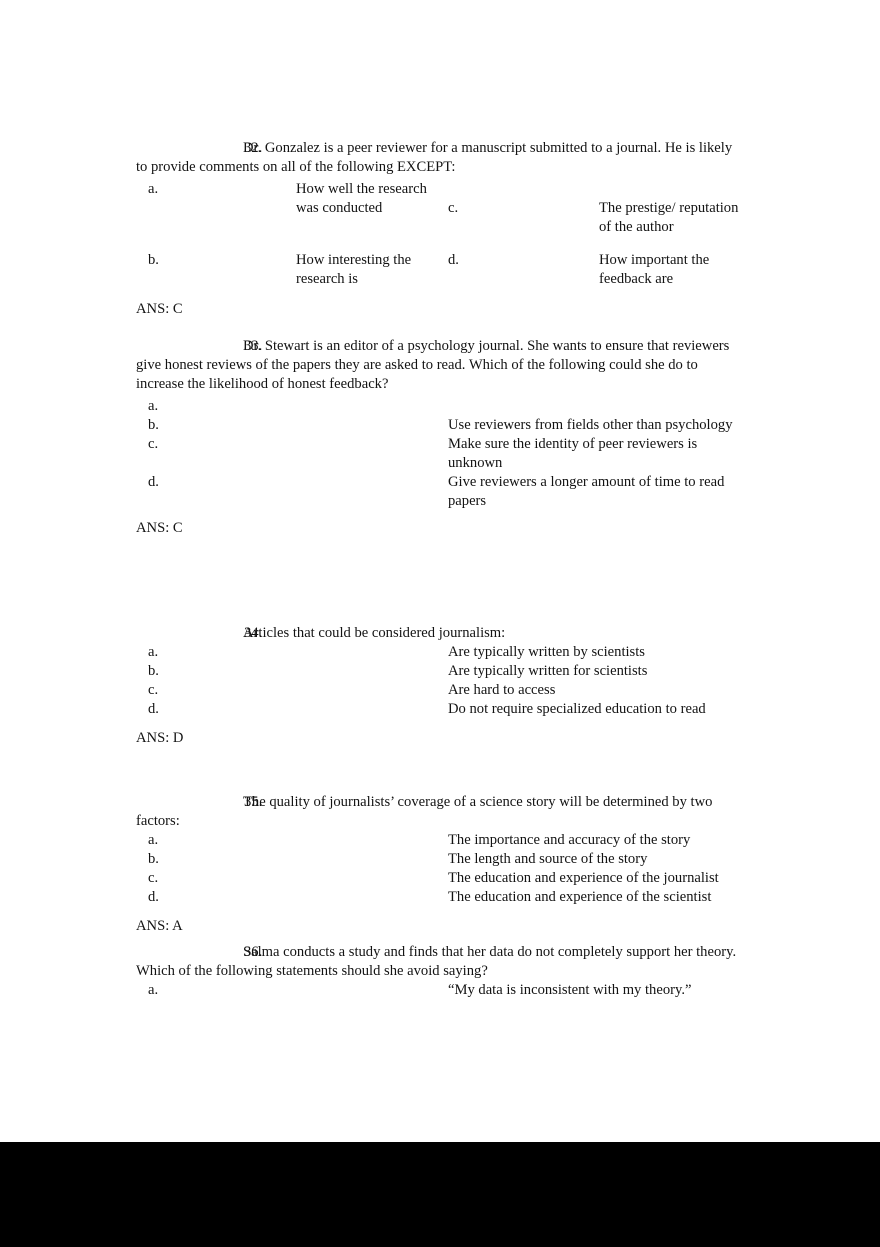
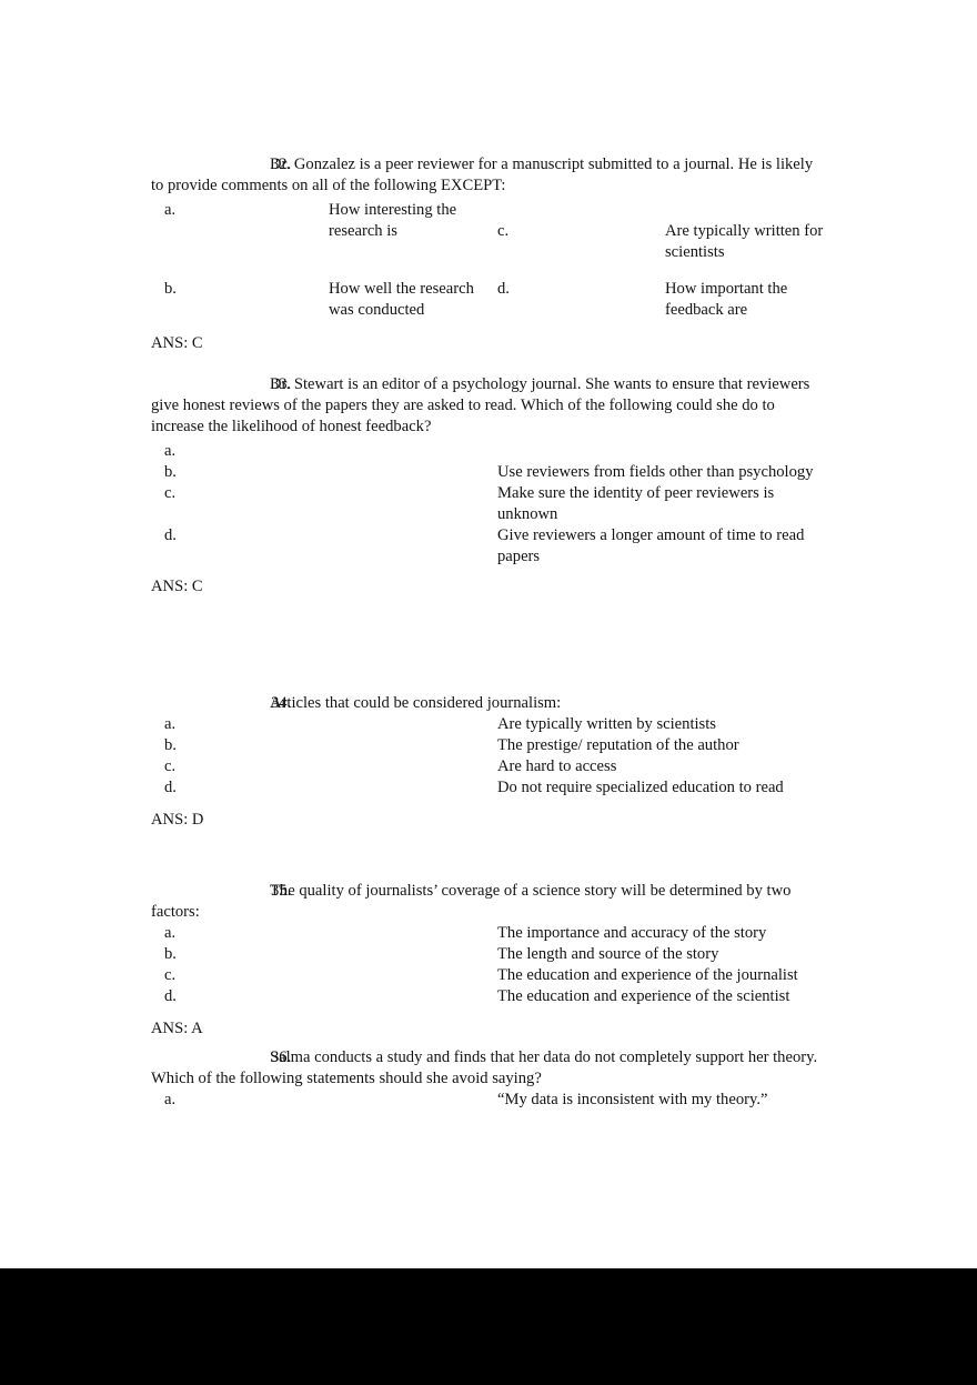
  32.Dr. Gonzalez is a peer reviewer for a manuscript submitted to a journal. He is likely to provide comments on all of the following EXCEPT:
  a.
- How well the research was conducted
+ How interesting the research is
  c.
- The prestige/ reputation of the author
+ Are typically written for scientists
  b.
- How interesting the research is
+ How well the research was conducted
  d.
  How important the feedback are
  ANS: C
  33.Dr. Stewart is an editor of a psychology journal. She wants to ensure that reviewers give honest reviews of the papers they are asked to read. Which of the following could she do to increase the likelihood of honest feedback?
  a.
  b.
  Use reviewers from fields other than psychology
  c.
  Make sure the identity of peer reviewers is unknown
  d.
  Give reviewers a longer amount of time to read papers
  ANS: C
  34.Articles that could be considered journalism:
  a.
  Are typically written by scientists
  b.
- Are typically written for scientists
+ The prestige/ reputation of the author
  c.
  Are hard to access
  d.
  Do not require specialized education to read
  ANS: D
  35.The quality of journalists’ coverage of a science story will be determined by two factors:
  a.
  The importance and accuracy of the story
  b.
  The length and source of the story
  c.
  The education and experience of the journalist
  d.
  The education and experience of the scientist
  ANS: A
  36.Salma conducts a study and finds that her data do not completely support her theory. Which of the following statements should she avoid saying?
  a.
  “My data is inconsistent with my theory.”
